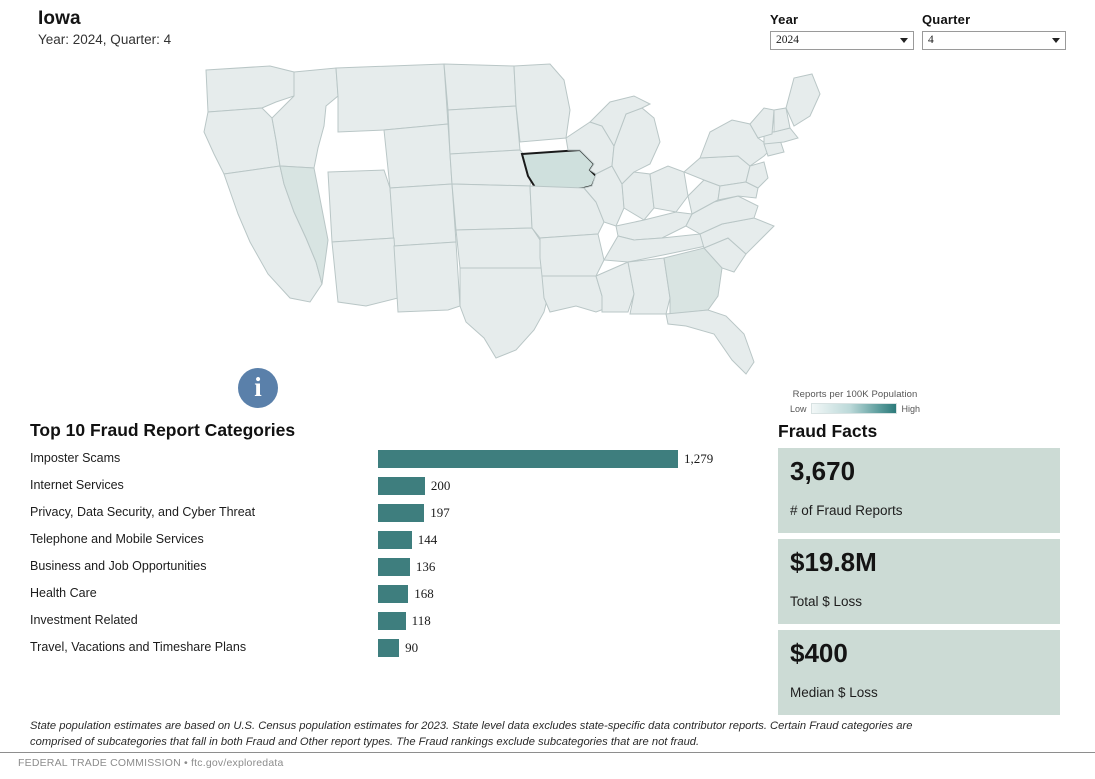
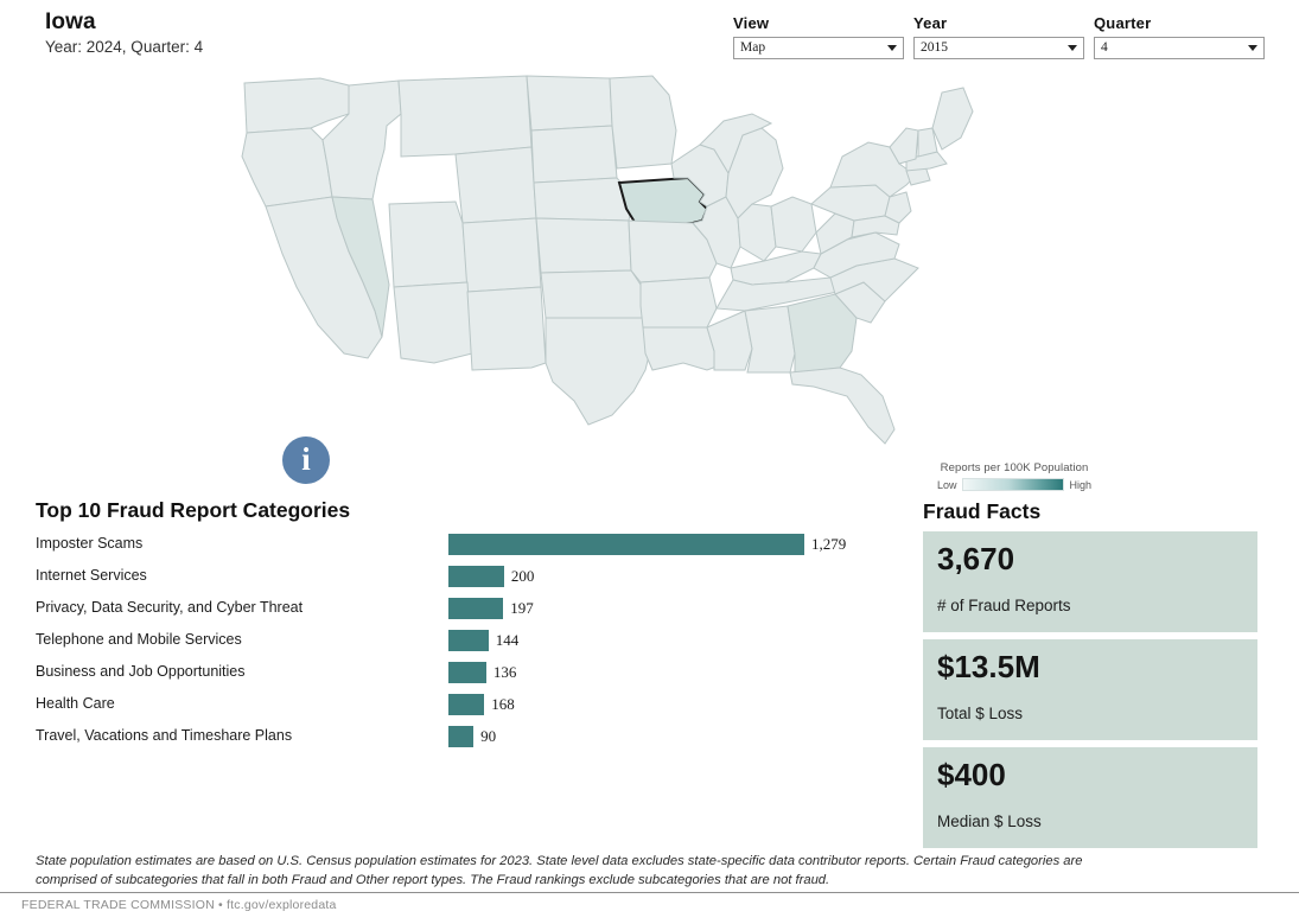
  Iowa
  Year: 2024, Quarter: 4
+ View
+ Map
  Year
- 2024
+ 2015
  Quarter
  4
  i
  Reports per 100K Population
  Low
  High
  Top 10 Fraud Report Categories
  Imposter Scams
  1,279
  Internet Services
  200
  Privacy, Data Security, and Cyber Threat
  197
  Telephone and Mobile Services
  144
  Business and Job Opportunities
  136
  Health Care
  168
- Investment Related
- 118
  Travel, Vacations and Timeshare Plans
  90
  Fraud Facts
  3,670
  # of Fraud Reports
- $19.8M
+ $13.5M
  Total $ Loss
  $400
  Median $ Loss
  State population estimates are based on U.S. Census population estimates for 2023. State level data excludes state-specific data contributor reports. Certain Fraud categories are comprised of subcategories that fall in both Fraud and Other report types. The Fraud rankings exclude subcategories that are not fraud.
  FEDERAL TRADE COMMISSION • ftc.gov/exploredata
